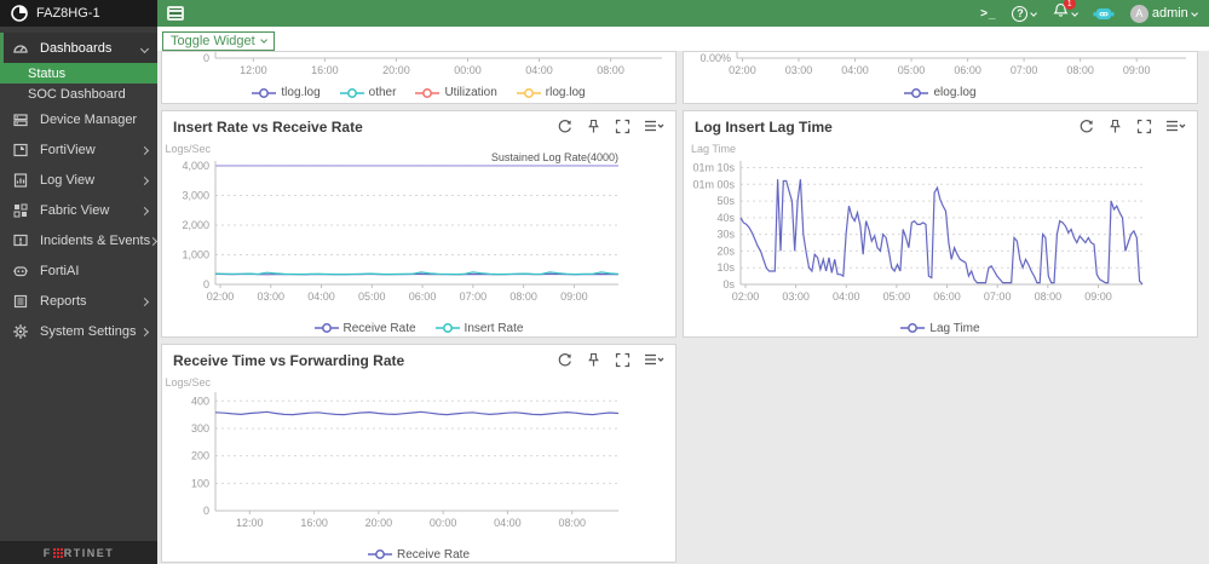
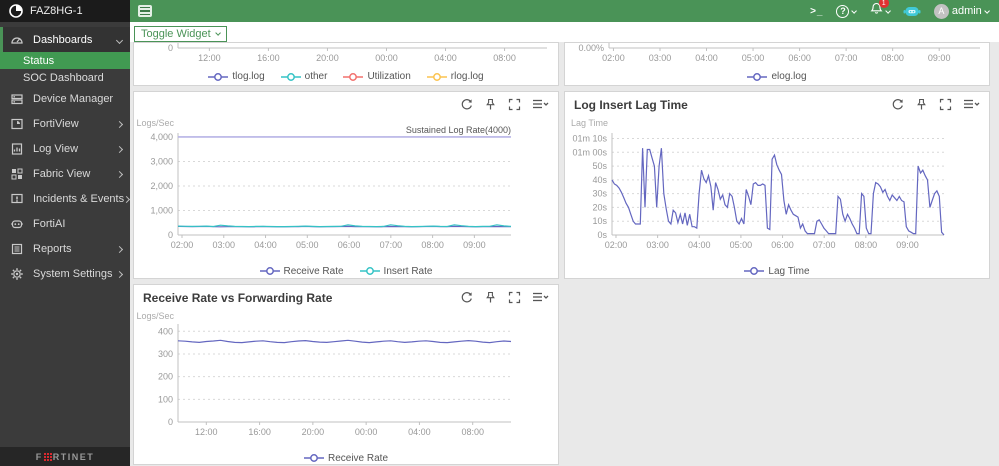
  FAZ8HG-1
  Dashboards
  Status
  SOC Dashboard
  Device Manager
  FortiView
  Log View
  Fabric View
  Incidents & Events
  FortiAI
  Reports
  System Settings
  F
  RTINET
  >_
  ?
  A
  admin
  Toggle Widget
  0
  12:00
  16:00
  20:00
  00:00
  04:00
  08:00
  tlog.log
  other
  Utilization
  rlog.log
  0.00%
  02:00
  03:00
  04:00
  05:00
  06:00
  07:00
  08:00
  09:00
  elog.log
- Insert Rate vs Receive Rate
  Logs/Sec
  0
  1,000
  2,000
  3,000
  4,000
  02:00
  03:00
  04:00
  05:00
  06:00
  07:00
  08:00
  09:00
  Sustained Log Rate(4000)
  Receive Rate
  Insert Rate
  Log Insert Lag Time
  Lag Time
  0s
  10s
  20s
  30s
  40s
  50s
  01m 00s
  01m 10s
  02:00
  03:00
  04:00
  05:00
  06:00
  07:00
  08:00
  09:00
  Lag Time
- Receive Time vs Forwarding Rate
+ Receive Rate vs Forwarding Rate
  Logs/Sec
  0
  100
  200
  300
  400
  12:00
  16:00
  20:00
  00:00
  04:00
  08:00
  Receive Rate
